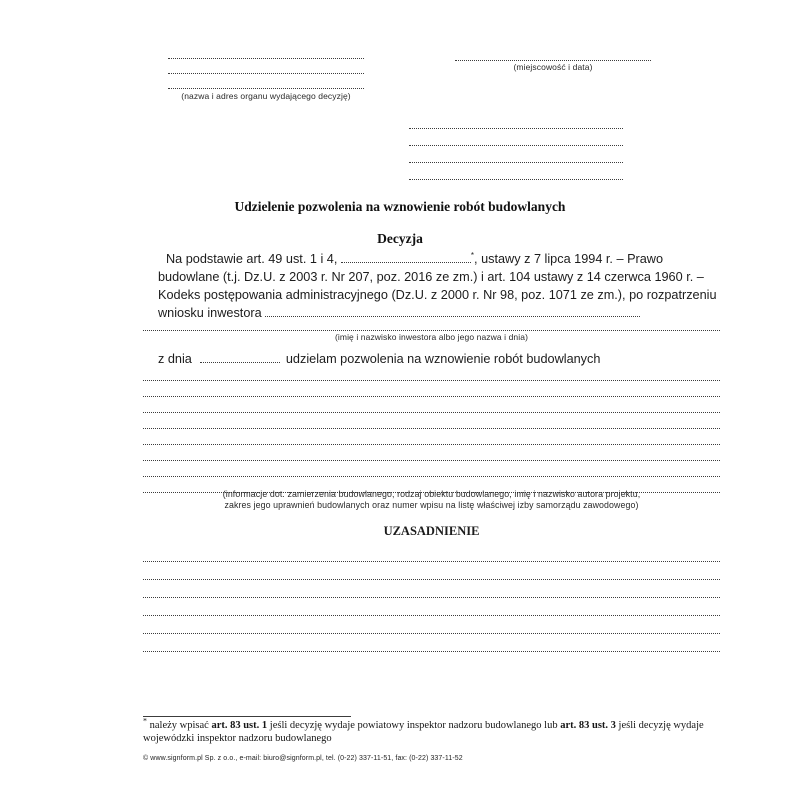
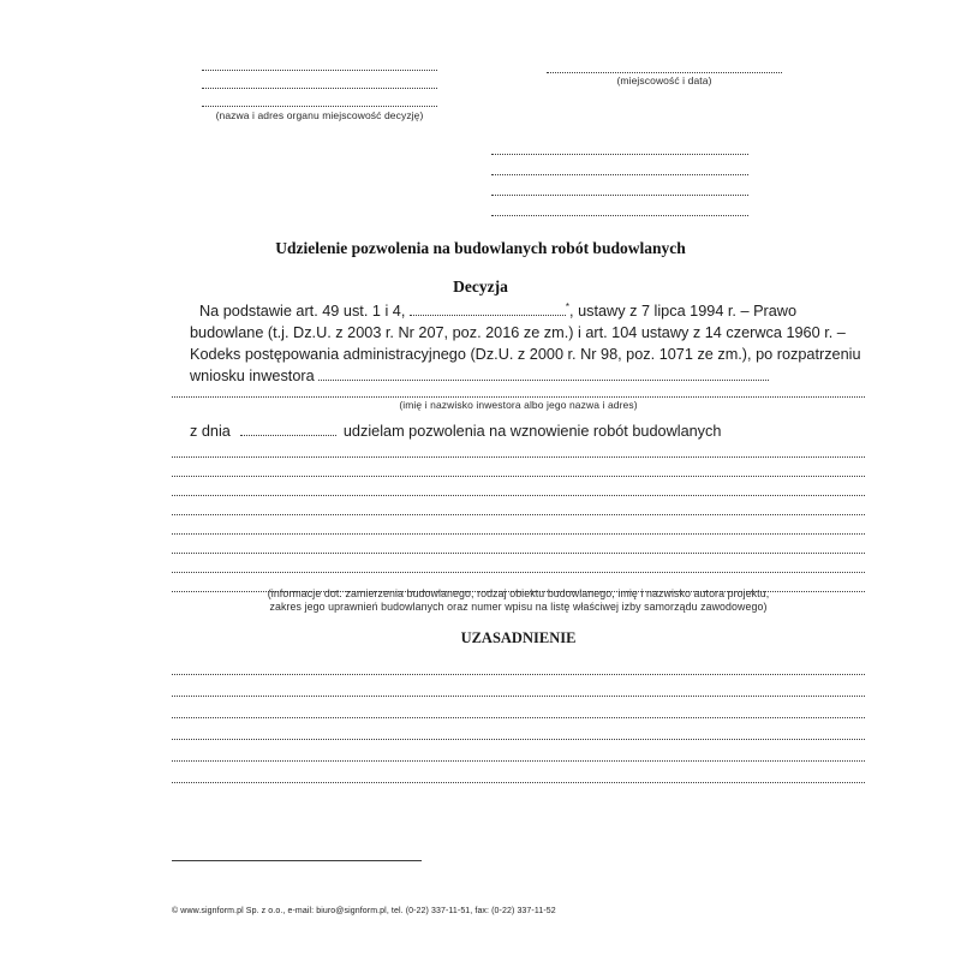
- (nazwa i adres organu wydającego decyzję)
+ (nazwa i adres organu miejscowość decyzję)
  (miejscowość i data)
- Udzielenie pozwolenia na wznowienie robót budowlanych
+ Udzielenie pozwolenia na budowlanych robót budowlanych
  Decyzja
  Na podstawie art. 49 ust. 1 i 4, *, ustawy z 7 lipca 1994 r. – Prawo budowlane (t.j. Dz.U. z 2003 r. Nr 207, poz. 2016 ze zm.) i art. 104 ustawy z 14 czerwca 1960 r. – Kodeks postępowania administracyjnego (Dz.U. z 2000 r. Nr 98, poz. 1071 ze zm.), po rozpatrzeniu wniosku inwestora
- (imię i nazwisko inwestora albo jego nazwa i dnia)
+ (imię i nazwisko inwestora albo jego nazwa i adres)
  z dnia udzielam pozwolenia na wznowienie robót budowlanych
  (informacje dot. zamierzenia budowlanego, rodzaj obiektu budowlanego, imię i nazwisko autora projektu,
  zakres jego uprawnień budowlanych oraz numer wpisu na listę właściwej izby samorządu zawodowego)
  UZASADNIENIE
- * należy wpisać art. 83 ust. 1 jeśli decyzję wydaje powiatowy inspektor nadzoru budowlanego lub art. 83 ust. 3 jeśli decyzję wydaje wojewódzki inspektor nadzoru budowlanego
